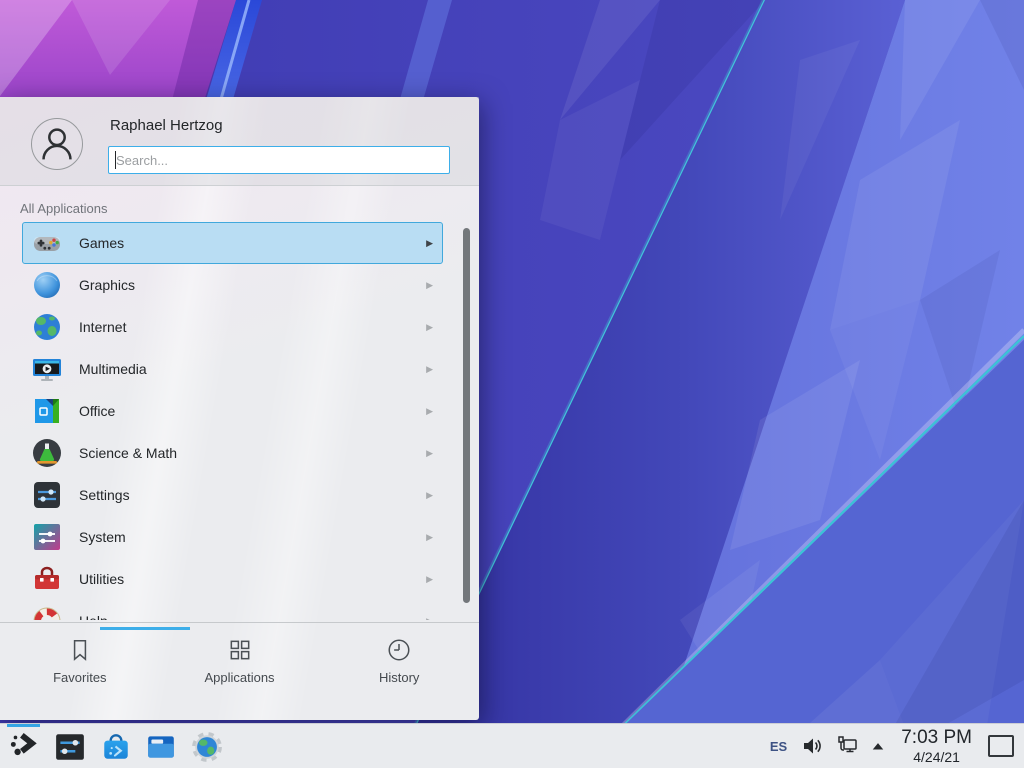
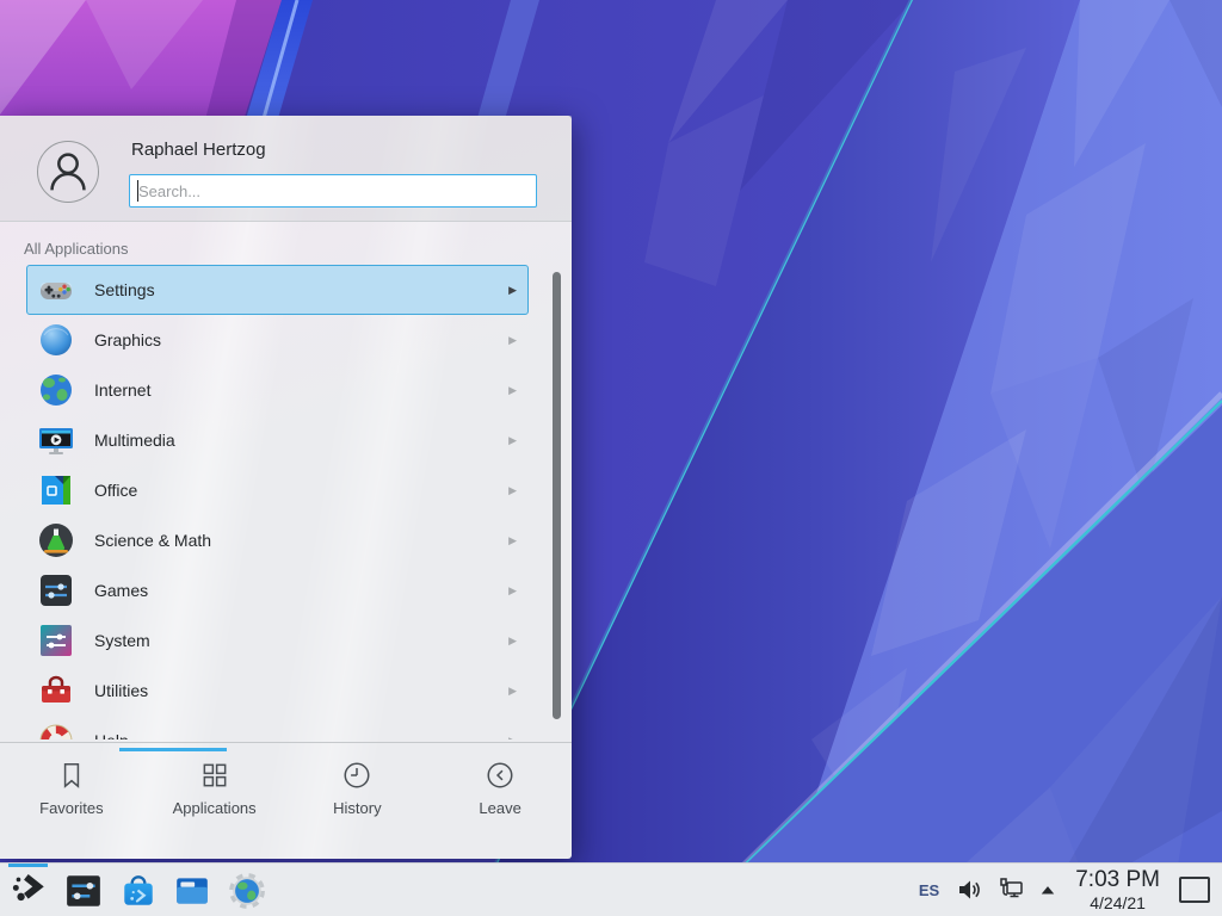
  Raphael Hertzog
  Search...
  All Applications
- Games
+ Settings
  ▶
  Graphics
  ▶
  Internet
  ▶
  Multimedia
  ▶
  Office
  ▶
  Science & Math
  ▶
- Settings
+ Games
  ▶
  System
  ▶
  Utilities
  ▶
  Favorites
  Applications
  History
+ Leave
  ES
  7:03 PM
  4/24/21
